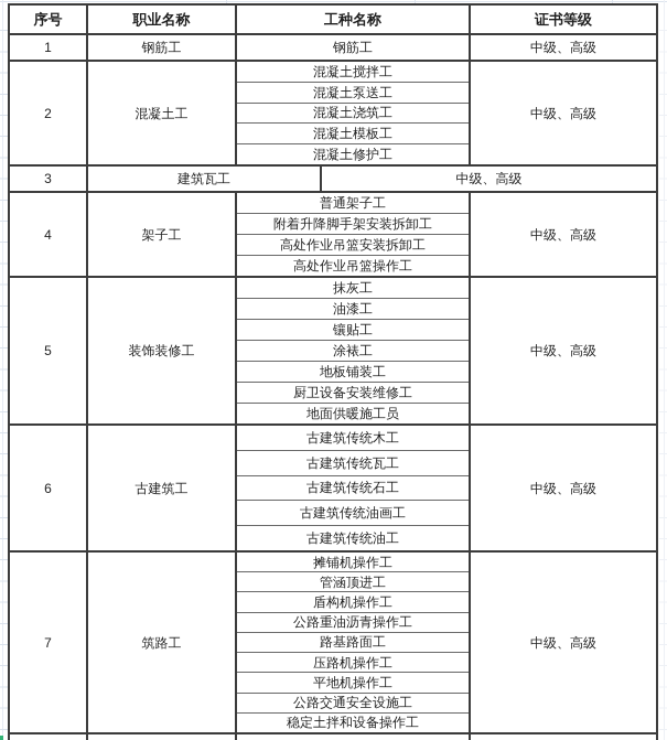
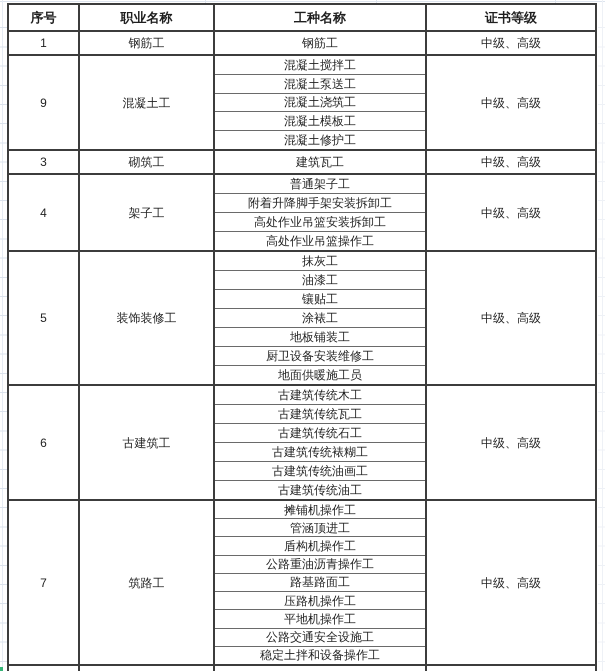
  序号
  职业名称
  工种名称
  证书等级
  1
  钢筋工
  钢筋工
  中级、高级
- 2
+ 9
  混凝土工
  混凝土搅拌工
  混凝土泵送工
  混凝土浇筑工
  混凝土模板工
  混凝土修护工
  中级、高级
  3
+ 砌筑工
  建筑瓦工
  中级、高级
  4
  架子工
  普通架子工
  附着升降脚手架安装拆卸工
  高处作业吊篮安装拆卸工
  高处作业吊篮操作工
  中级、高级
  5
  装饰装修工
  抹灰工
  油漆工
  镶贴工
  涂裱工
  地板铺装工
  厨卫设备安装维修工
  地面供暖施工员
  中级、高级
  6
  古建筑工
  古建筑传统木工
  古建筑传统瓦工
  古建筑传统石工
+ 古建筑传统裱糊工
  古建筑传统油画工
  古建筑传统油工
  中级、高级
  7
  筑路工
  摊铺机操作工
  管涵顶进工
  盾构机操作工
  公路重油沥青操作工
  路基路面工
  压路机操作工
  平地机操作工
  公路交通安全设施工
  稳定土拌和设备操作工
  中级、高级
